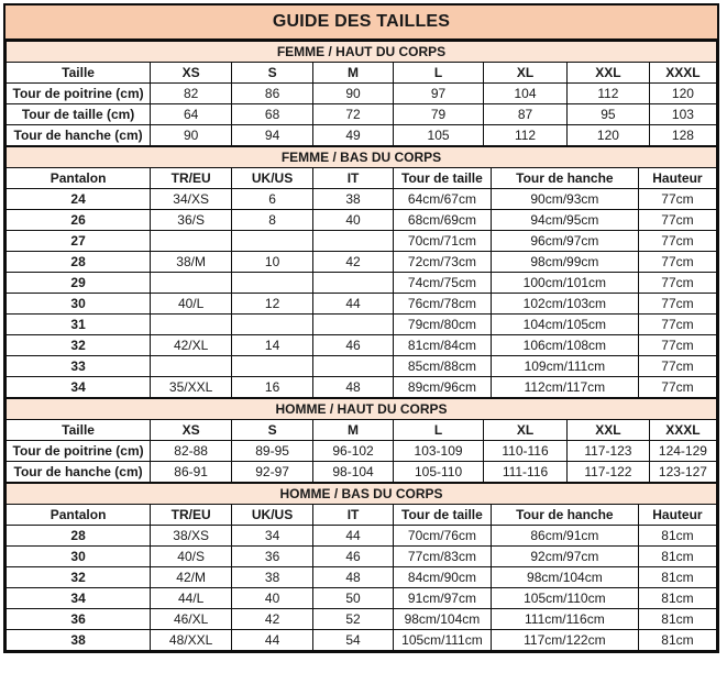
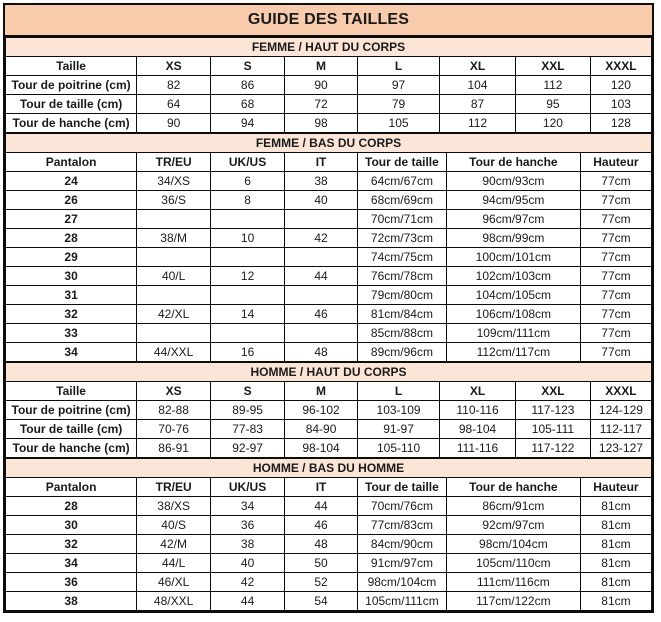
  GUIDE DES TAILLES
  FEMME / HAUT DU CORPS
  Taille	XS	S	M	L	XL	XXL	XXXL
  Tour de poitrine (cm)	82	86	90	97	104	112	120
  Tour de taille (cm)	64	68	72	79	87	95	103
- Tour de hanche (cm)	90	94	49	105	112	120	128
+ Tour de hanche (cm)	90	94	98	105	112	120	128
  FEMME / BAS DU CORPS
  Pantalon	TR/EU	UK/US	IT	Tour de taille	Tour de hanche	Hauteur
  24	34/XS	6	38	64cm/67cm	90cm/93cm	77cm
  26	36/S	8	40	68cm/69cm	94cm/95cm	77cm
  27				70cm/71cm	96cm/97cm	77cm
  28	38/M	10	42	72cm/73cm	98cm/99cm	77cm
  29				74cm/75cm	100cm/101cm	77cm
  30	40/L	12	44	76cm/78cm	102cm/103cm	77cm
  31				79cm/80cm	104cm/105cm	77cm
  32	42/XL	14	46	81cm/84cm	106cm/108cm	77cm
  33				85cm/88cm	109cm/111cm	77cm
- 34	35/XXL	16	48	89cm/96cm	112cm/117cm	77cm
+ 34	44/XXL	16	48	89cm/96cm	112cm/117cm	77cm
  HOMME / HAUT DU CORPS
  Taille	XS	S	M	L	XL	XXL	XXXL
  Tour de poitrine (cm)	82-88	89-95	96-102	103-109	110-116	117-123	124-129
+ Tour de taille (cm)	70-76	77-83	84-90	91-97	98-104	105-111	112-117
  Tour de hanche (cm)	86-91	92-97	98-104	105-110	111-116	117-122	123-127
- HOMME / BAS DU CORPS
+ HOMME / BAS DU HOMME
  Pantalon	TR/EU	UK/US	IT	Tour de taille	Tour de hanche	Hauteur
  28	38/XS	34	44	70cm/76cm	86cm/91cm	81cm
  30	40/S	36	46	77cm/83cm	92cm/97cm	81cm
  32	42/M	38	48	84cm/90cm	98cm/104cm	81cm
  34	44/L	40	50	91cm/97cm	105cm/110cm	81cm
  36	46/XL	42	52	98cm/104cm	111cm/116cm	81cm
  38	48/XXL	44	54	105cm/111cm	117cm/122cm	81cm
